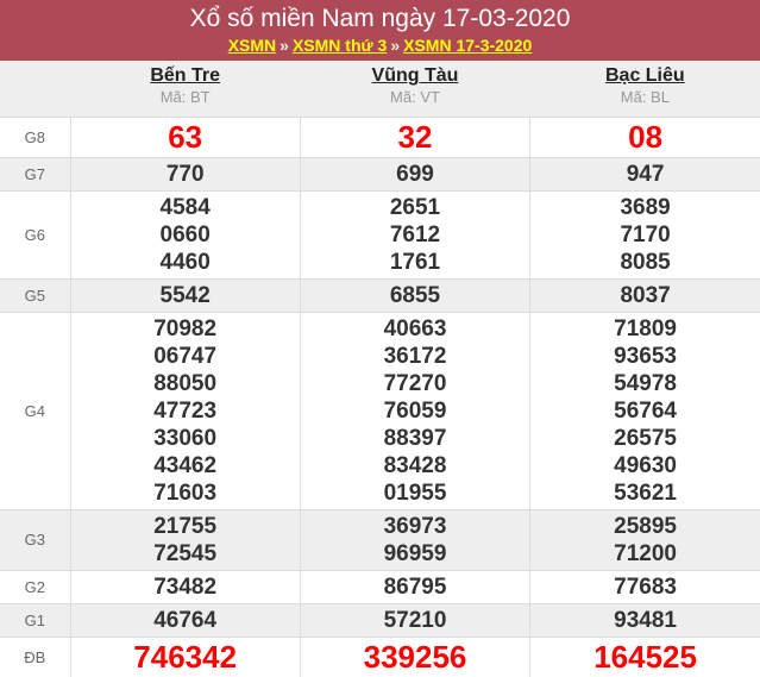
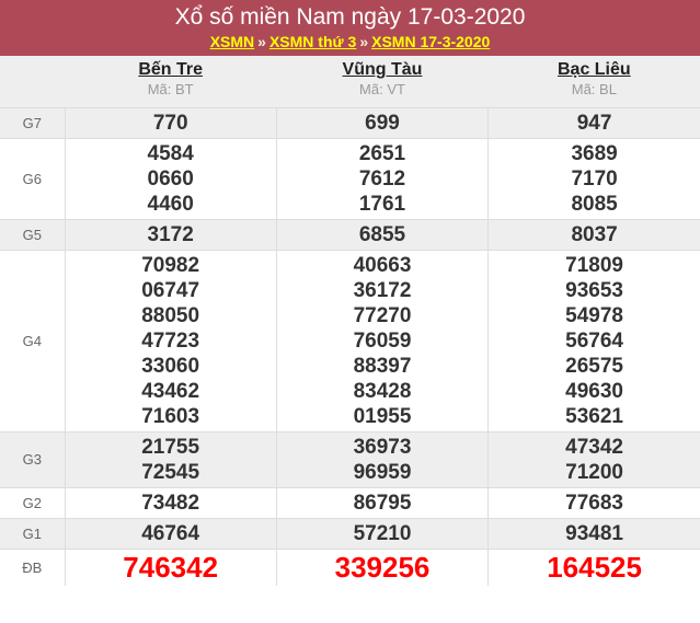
  Xổ số miền Nam ngày 17-03-2020
  XSMN » XSMN thứ 3 » XSMN 17-3-2020
  	Bến Tre Mã: BT	Vũng Tàu Mã: VT	Bạc Liêu Mã: BL
- G8	63	32	08
  G7	770	699	947
  G6	458406604460	265176121761	368971708085
- G5	5542	6855	8037
+ G5	3172	6855	8037
  G4	70982067478805047723330604346271603	40663361727727076059883978342801955	71809936535497856764265754963053621
- G3	2175572545	3697396959	2589571200
+ G3	2175572545	3697396959	4734271200
  G2	73482	86795	77683
  G1	46764	57210	93481
  ĐB	746342	339256	164525
